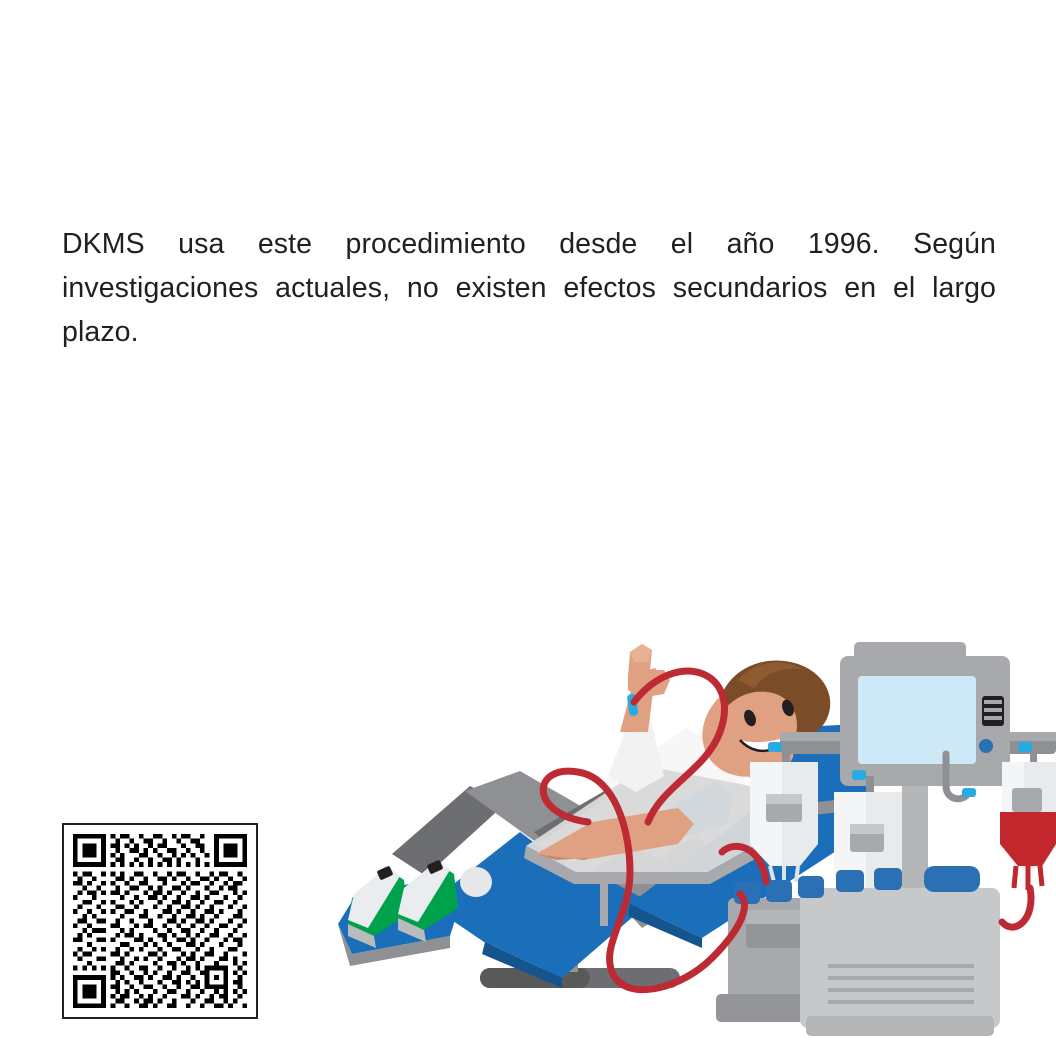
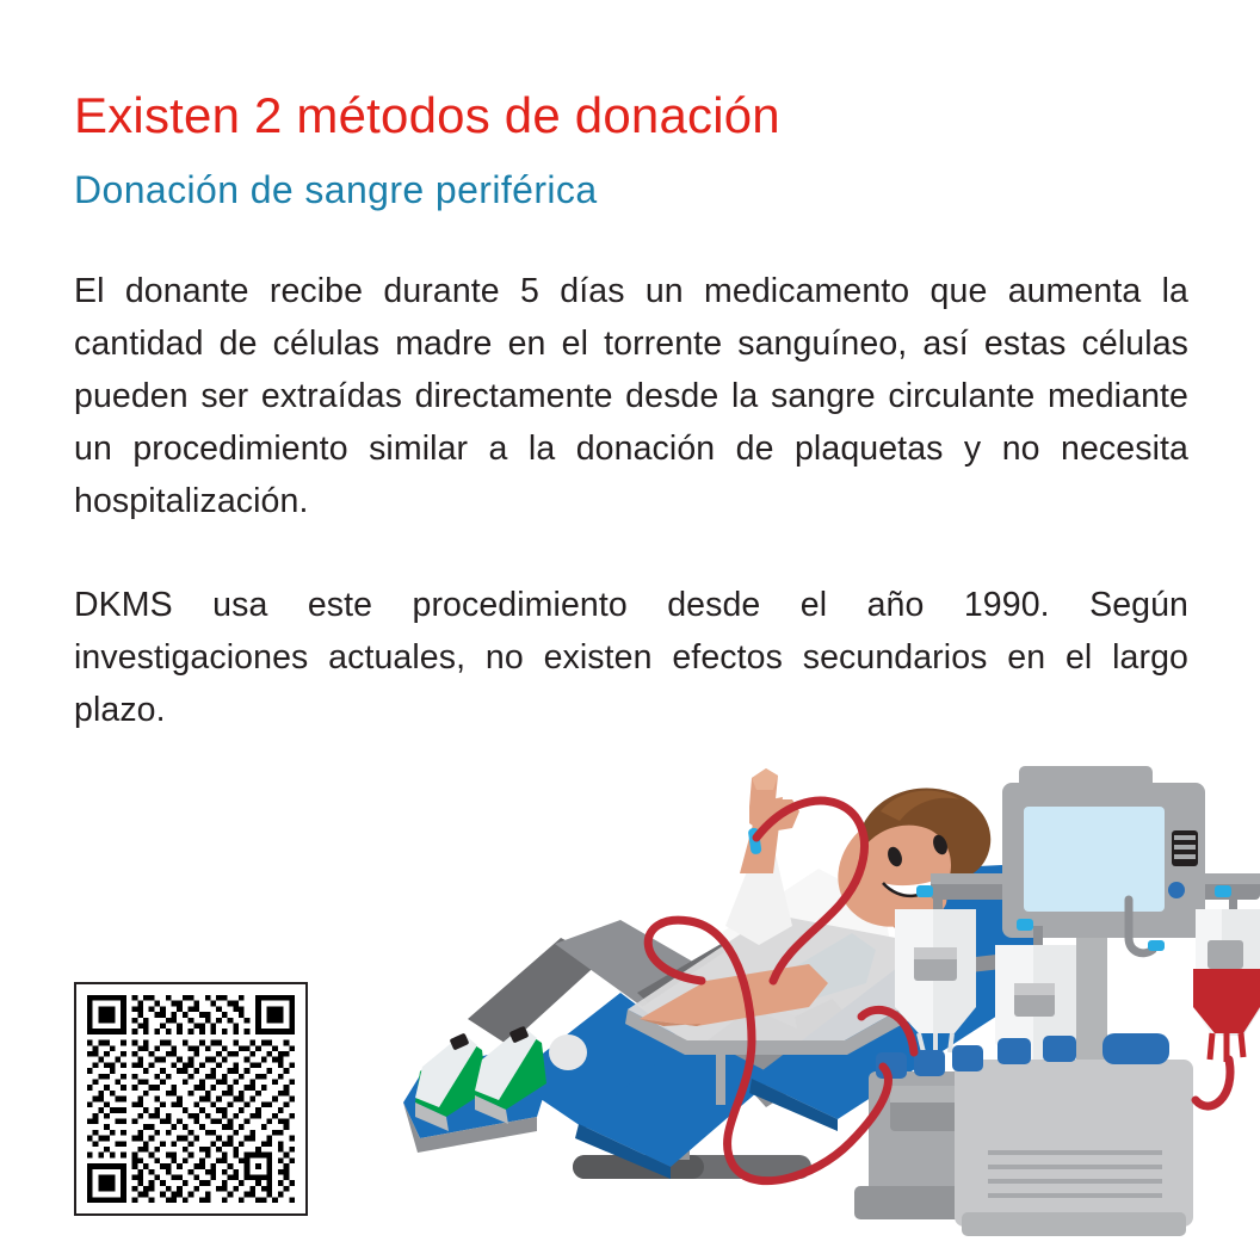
+ Existen 2 métodos de donación
+ Donación de sangre periférica
+ El donante recibe durante 5 días un medicamento que aumenta la cantidad de células madre en el torrente sanguíneo, así estas células pueden ser extraídas directamente desde la sangre circulante mediante un procedimiento similar a la donación de plaquetas y no necesita hospitalización.
- DKMS usa este procedimiento desde el año 1996. Según investigaciones actuales, no existen efectos secundarios en el largo plazo.
+ DKMS usa este procedimiento desde el año 1990. Según investigaciones actuales, no existen efectos secundarios en el largo plazo.
